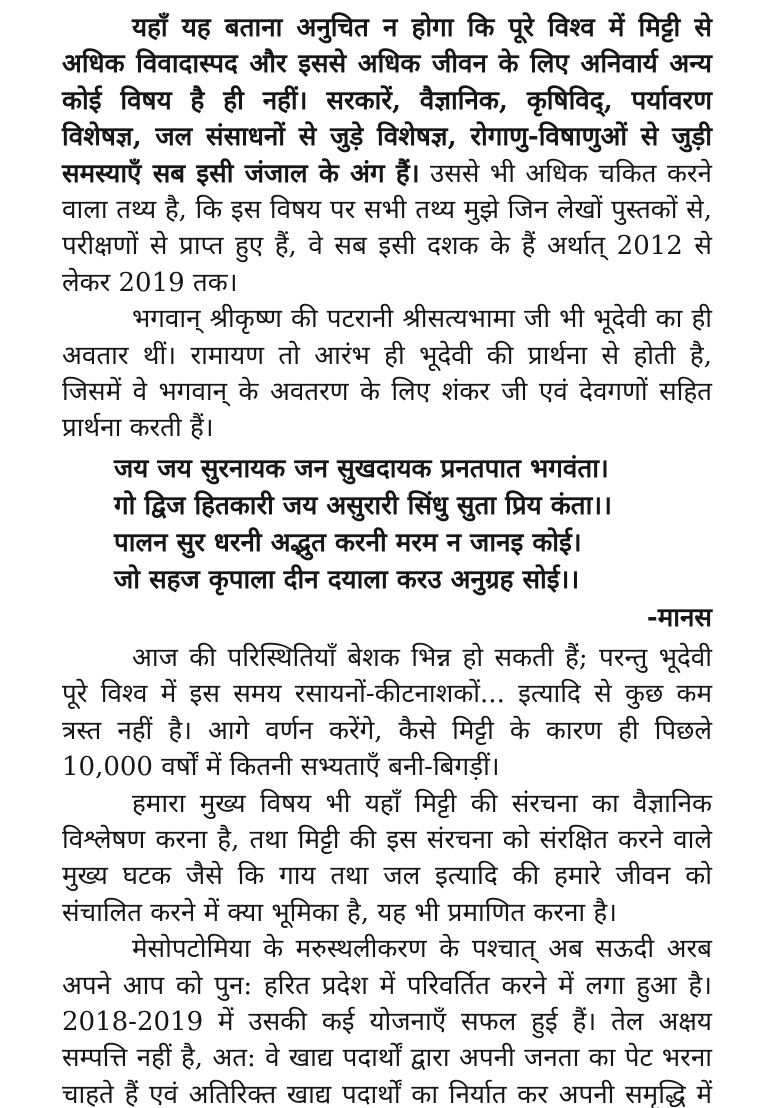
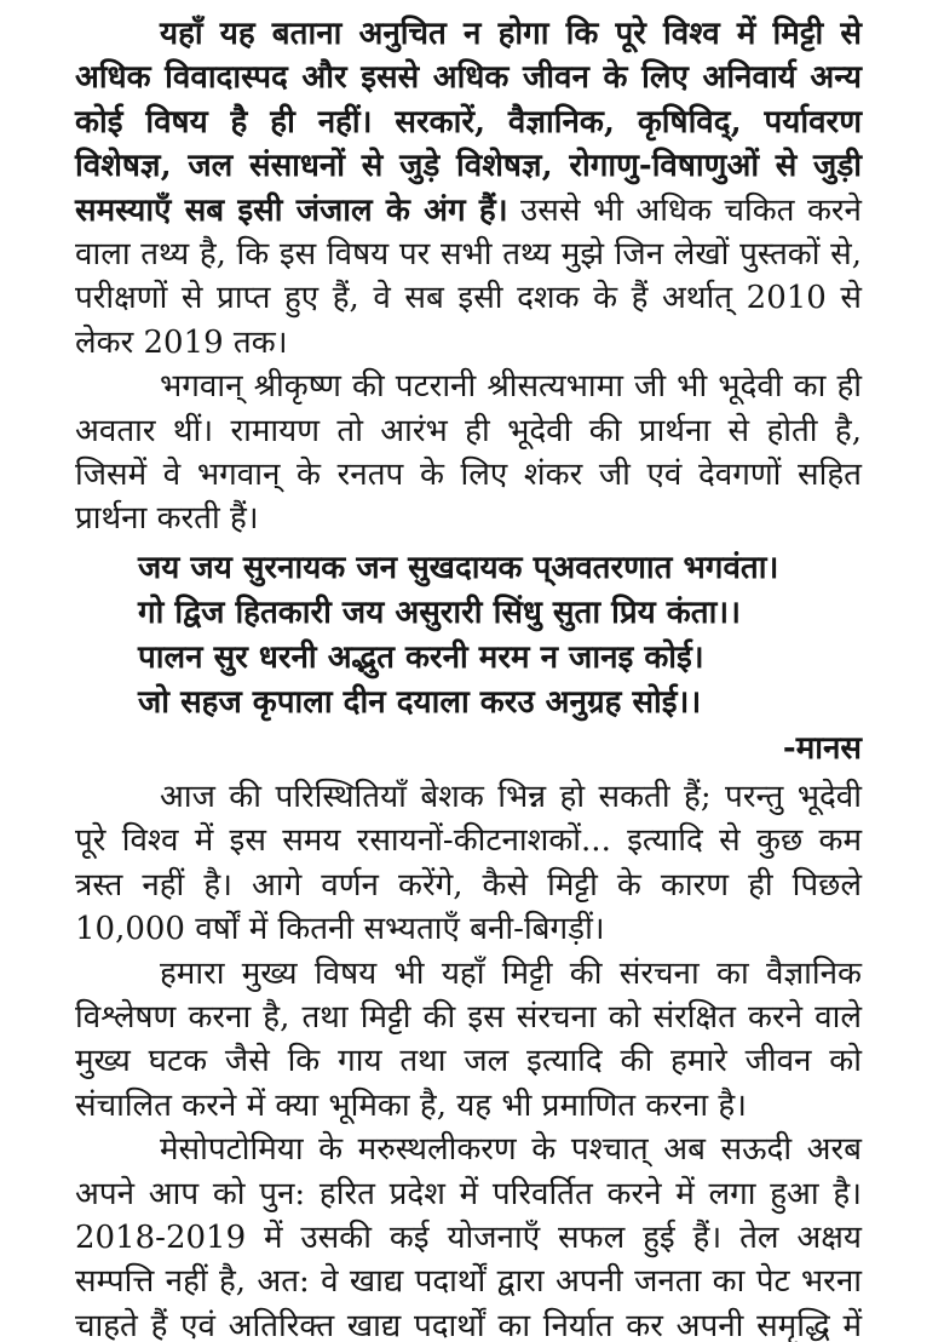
- यहाँ यह बताना अनुचित न होगा कि पूरे विश्व में मिट्टी से अधिक विवादास्पद और इससे अधिक जीवन के लिए अनिवार्य अन्य कोई विषय है ही नहीं। सरकारें, वैज्ञानिक, कृषिविद्, पर्यावरण विशेषज्ञ, जल संसाधनों से जुड़े विशेषज्ञ, रोगाणु-विषाणुओं से जुड़ी समस्याएँ सब इसी जंजाल के अंग हैं। उससे भी अधिक चकित करने वाला तथ्य है, कि इस विषय पर सभी तथ्य मुझे जिन लेखों पुस्तकों से, परीक्षणों से प्राप्त हुए हैं, वे सब इसी दशक के हैं अर्थात् 2012 से लेकर 2019 तक।
+ यहाँ यह बताना अनुचित न होगा कि पूरे विश्व में मिट्टी से अधिक विवादास्पद और इससे अधिक जीवन के लिए अनिवार्य अन्य कोई विषय है ही नहीं। सरकारें, वैज्ञानिक, कृषिविद्, पर्यावरण विशेषज्ञ, जल संसाधनों से जुड़े विशेषज्ञ, रोगाणु-विषाणुओं से जुड़ी समस्याएँ सब इसी जंजाल के अंग हैं। उससे भी अधिक चकित करने वाला तथ्य है, कि इस विषय पर सभी तथ्य मुझे जिन लेखों पुस्तकों से, परीक्षणों से प्राप्त हुए हैं, वे सब इसी दशक के हैं अर्थात् 2010 से लेकर 2019 तक।
- भगवान् श्रीकृष्ण की पटरानी श्रीसत्यभामा जी भी भूदेवी का ही अवतार थीं। रामायण तो आरंभ ही भूदेवी की प्रार्थना से होती है, जिसमें वे भगवान् के अवतरण के लिए शंकर जी एवं देवगणों सहित प्रार्थना करती हैं।
+ भगवान् श्रीकृष्ण की पटरानी श्रीसत्यभामा जी भी भूदेवी का ही अवतार थीं। रामायण तो आरंभ ही भूदेवी की प्रार्थना से होती है, जिसमें वे भगवान् के रनतप के लिए शंकर जी एवं देवगणों सहित प्रार्थना करती हैं।
- जय जय सुरनायक जन सुखदायक प्रनतपात भगवंता।
+ जय जय सुरनायक जन सुखदायक प्अवतरणात भगवंता।
  गो द्विज हितकारी जय असुरारी सिंधु सुता प्रिय कंता।।
  पालन सुर धरनी अद्भुत करनी मरम न जानइ कोई।
  जो सहज कृपाला दीन दयाला करउ अनुग्रह सोई।।
  -मानस
  आज की परिस्थितियाँ बेशक भिन्न हो सकती हैं; परन्तु भूदेवी पूरे विश्व में इस समय रसायनों-कीटनाशकों... इत्यादि से कुछ कम त्रस्त नहीं है। आगे वर्णन करेंगे, कैसे मिट्टी के कारण ही पिछले 10,000 वर्षों में कितनी सभ्यताएँ बनी-बिगड़ीं।
  हमारा मुख्य विषय भी यहाँ मिट्टी की संरचना का वैज्ञानिक विश्लेषण करना है, तथा मिट्टी की इस संरचना को संरक्षित करने वाले मुख्य घटक जैसे कि गाय तथा जल इत्यादि की हमारे जीवन को संचालित करने में क्या भूमिका है, यह भी प्रमाणित करना है।
  मेसोपटोमिया के मरुस्थलीकरण के पश्चात् अब सऊदी अरब अपने आप को पुन: हरित प्रदेश में परिवर्तित करने में लगा हुआ है। 2018-2019 में उसकी कई योजनाएँ सफल हुई हैं। तेल अक्षय सम्पत्ति नहीं है, अत: वे खाद्य पदार्थों द्वारा अपनी जनता का पेट भरना चाहते हैं एवं अतिरिक्त खाद्य पदार्थों का निर्यात कर अपनी समृद्धि में
